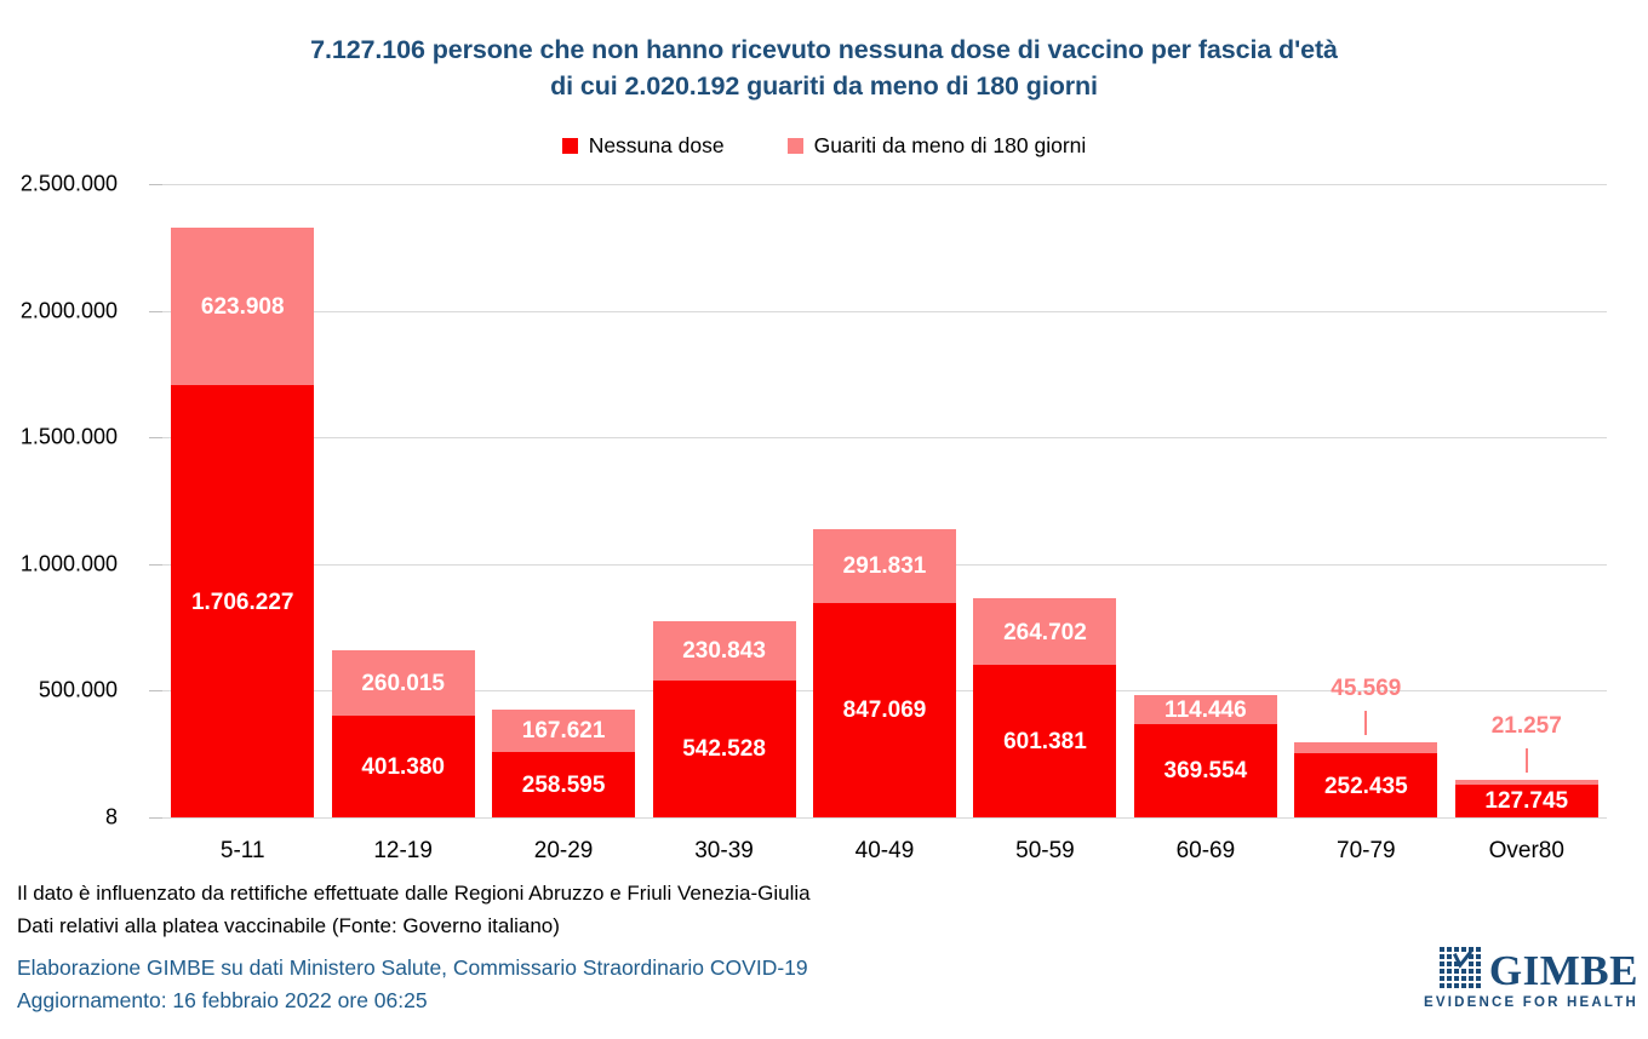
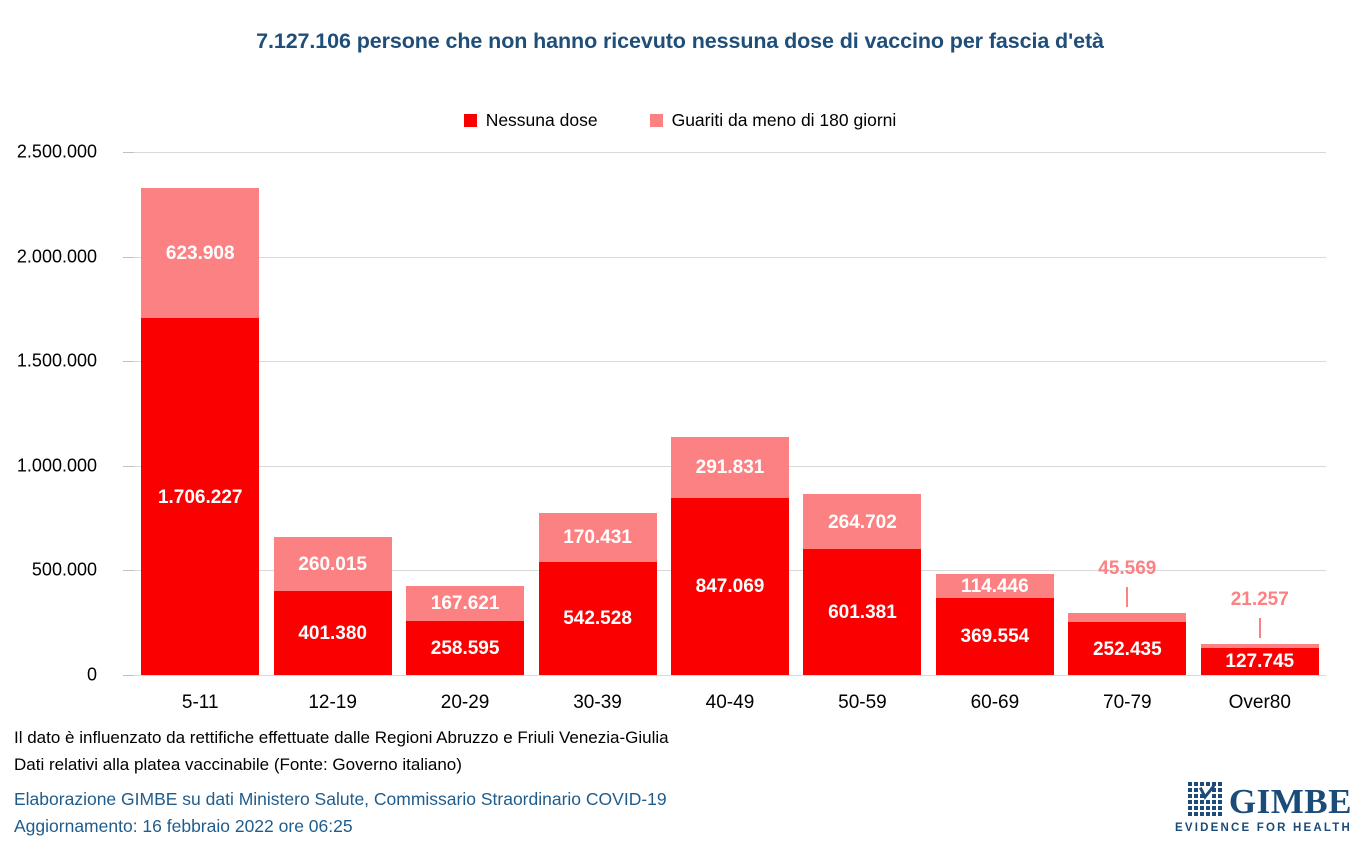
  7.127.106 persone che non hanno ricevuto nessuna dose di vaccino per fascia d'età
- di cui 2.020.192 guariti da meno di 180 giorni
  Nessuna dose
  Guariti da meno di 180 giorni
- 8
+ 0
  500.000
  1.000.000
  1.500.000
  2.000.000
  2.500.000
  1.706.227
  623.908
  5-11
  401.380
  260.015
  12-19
  258.595
  167.621
  20-29
  542.528
- 230.843
+ 170.431
  30-39
  847.069
  291.831
  40-49
  601.381
  264.702
  50-59
  369.554
  114.446
  60-69
  252.435
  45.569
  70-79
  127.745
  21.257
  Over80
  Il dato è influenzato da rettifiche effettuate dalle Regioni Abruzzo e Friuli Venezia-Giulia
  Dati relativi alla platea vaccinabile (Fonte: Governo italiano)
  Elaborazione GIMBE su dati Ministero Salute, Commissario Straordinario COVID-19
  Aggiornamento: 16 febbraio 2022 ore 06:25
  GIMBE
  EVIDENCE FOR HEALTH
